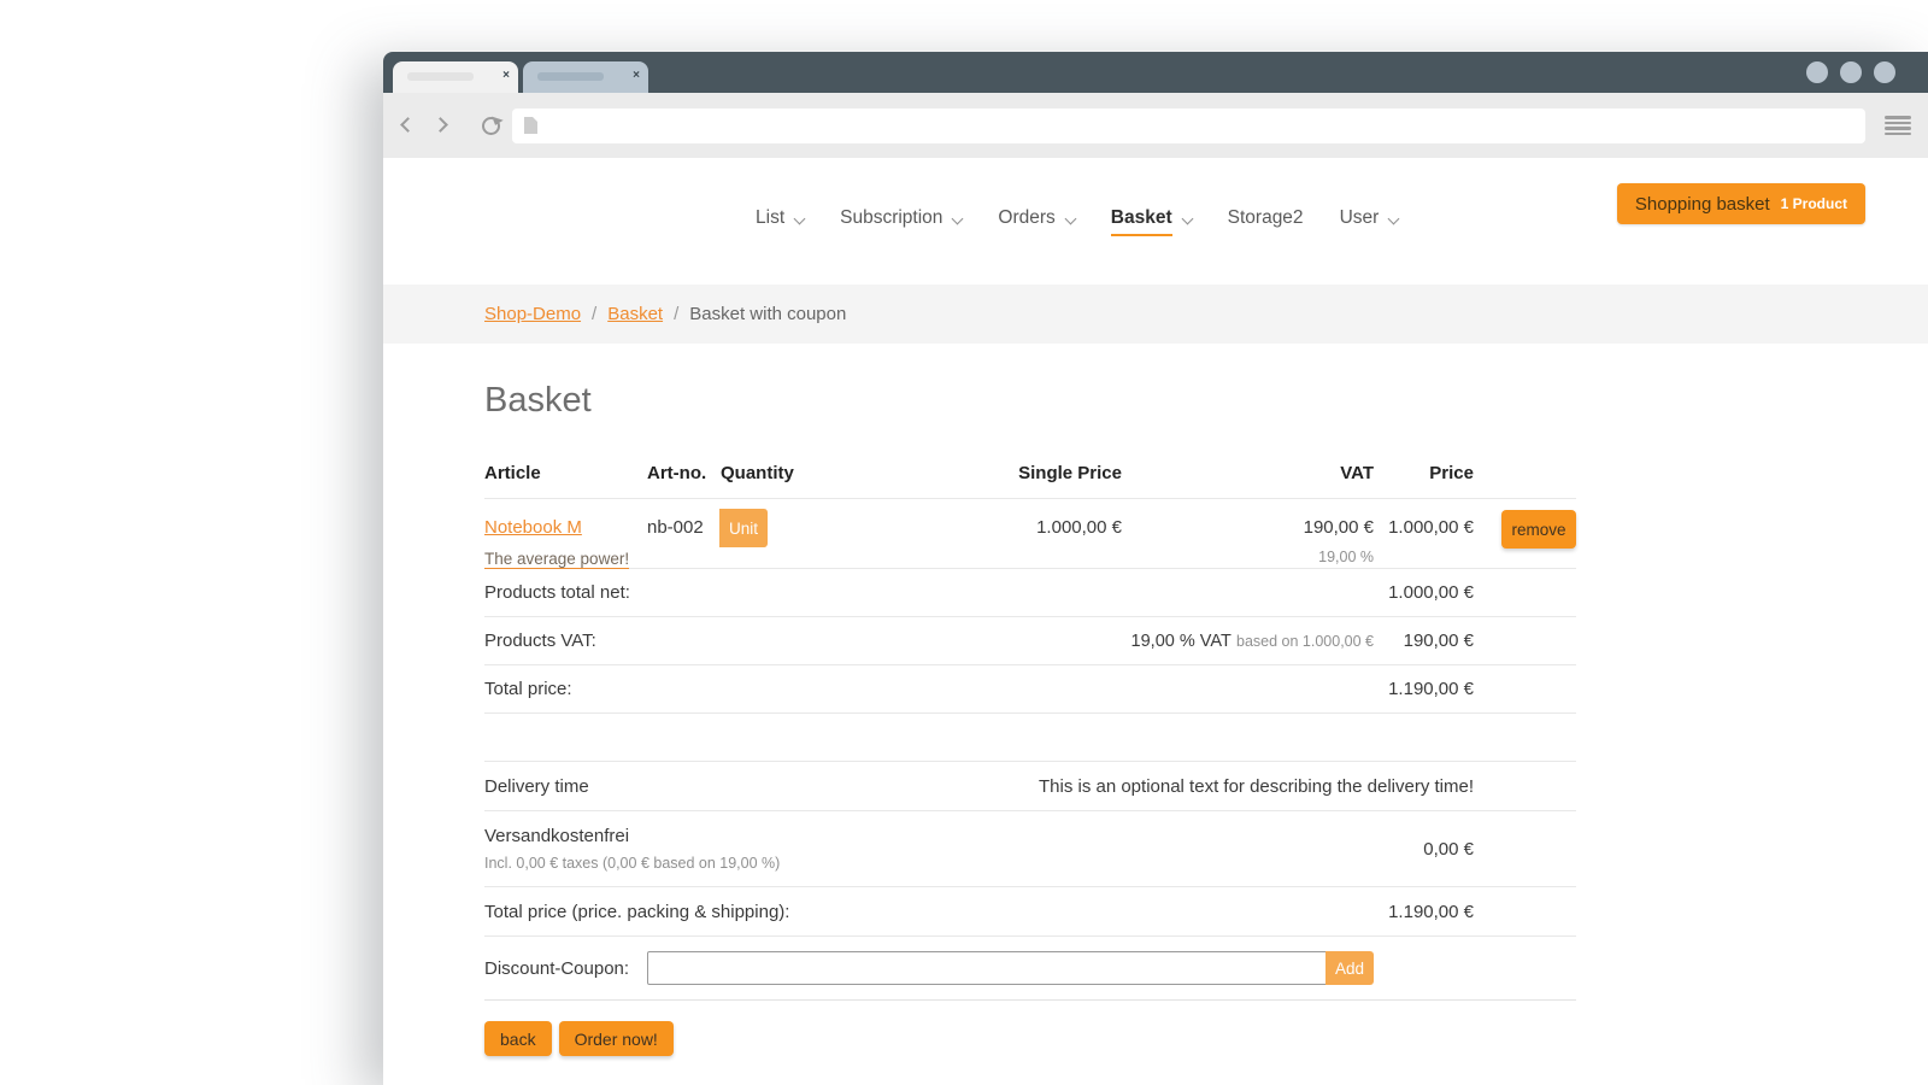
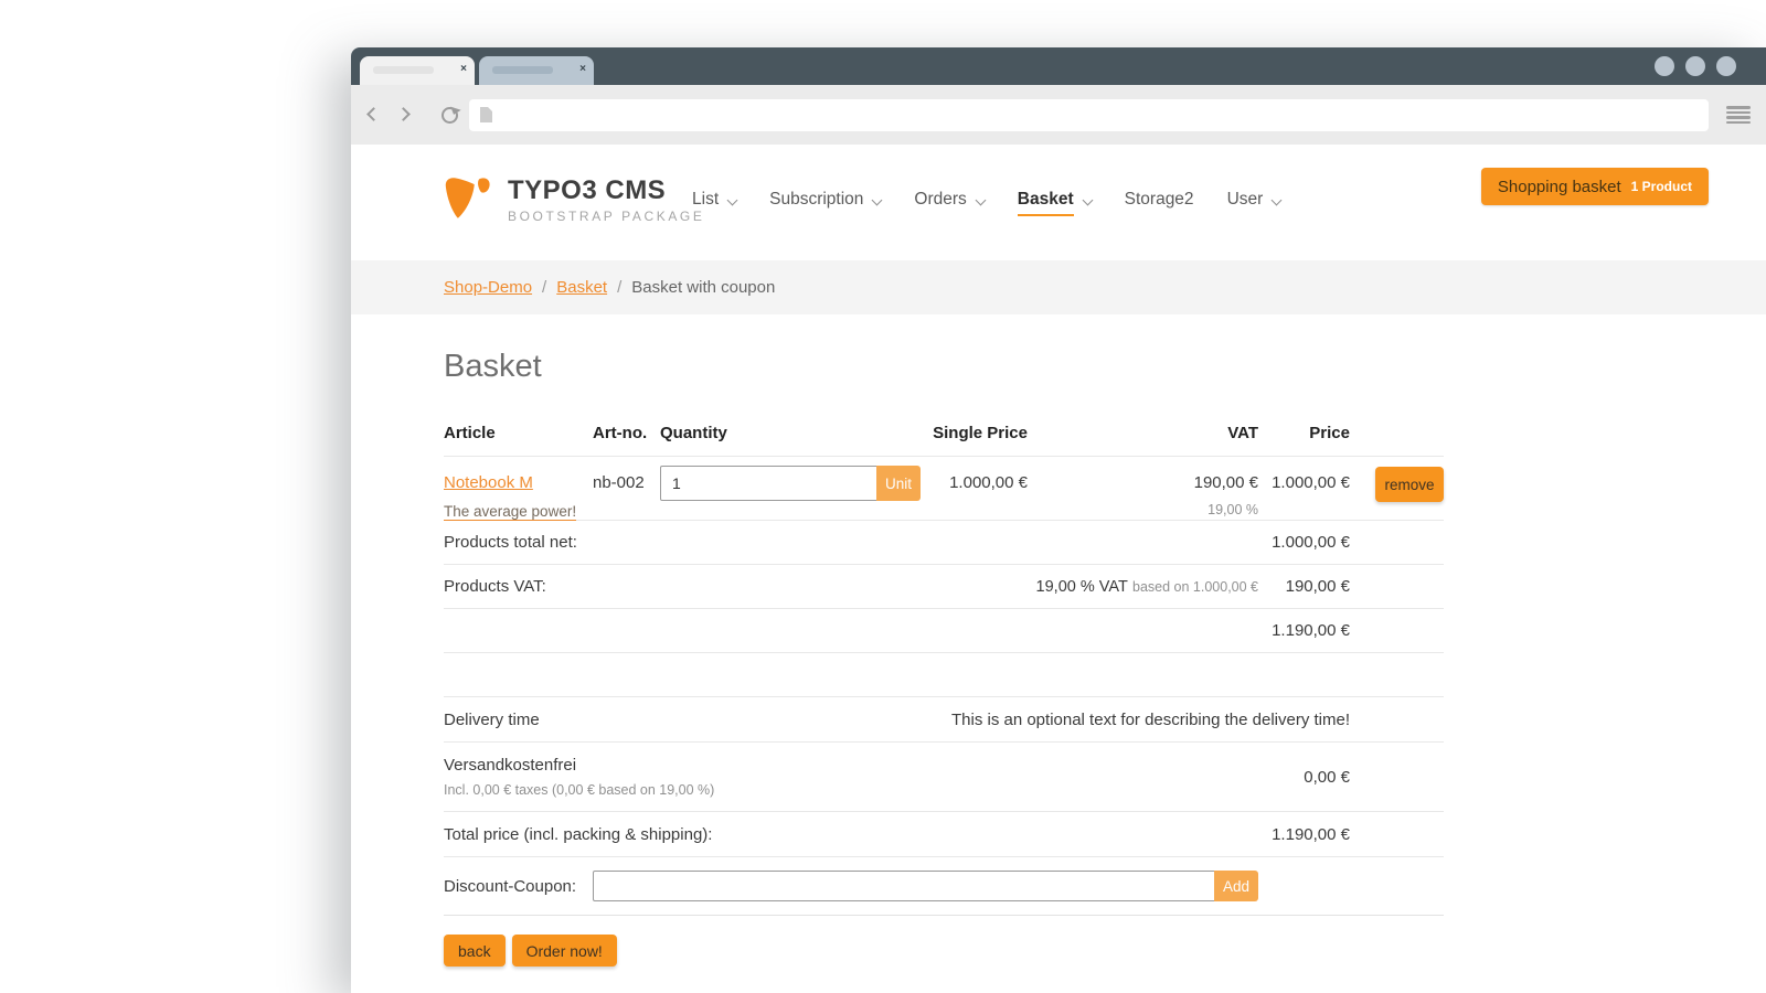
  ×
  ×
+ TYPO3 CMS
+ BOOTSTRAP PACKAGE
  List
  Subscription
  Orders
  Basket
  Storage2
  User
  Shopping basket
  1 Product
  Shop-Demo
  /
  Basket
  /
  Basket with coupon
  Basket
  Article
  Art-no.
  Quantity
  Single Price
  VAT
  Price
  Notebook M
  The average power!
  nb-002
+ 1
  Unit
  1.000,00 €
  190,00 €
  19,00 %
  1.000,00 €
  remove
  Products total net:
  1.000,00 €
  Products VAT:
  19,00 % VAT based on 1.000,00 €
  190,00 €
- Total price:
  1.190,00 €
  Delivery time
  This is an optional text for describing the delivery time!
  Versandkostenfrei
  Incl. 0,00 € taxes (0,00 € based on 19,00 %)
  0,00 €
- Total price (price. packing & shipping):
+ Total price (incl. packing & shipping):
  1.190,00 €
  Discount-Coupon:
  Add
  back
  Order now!
